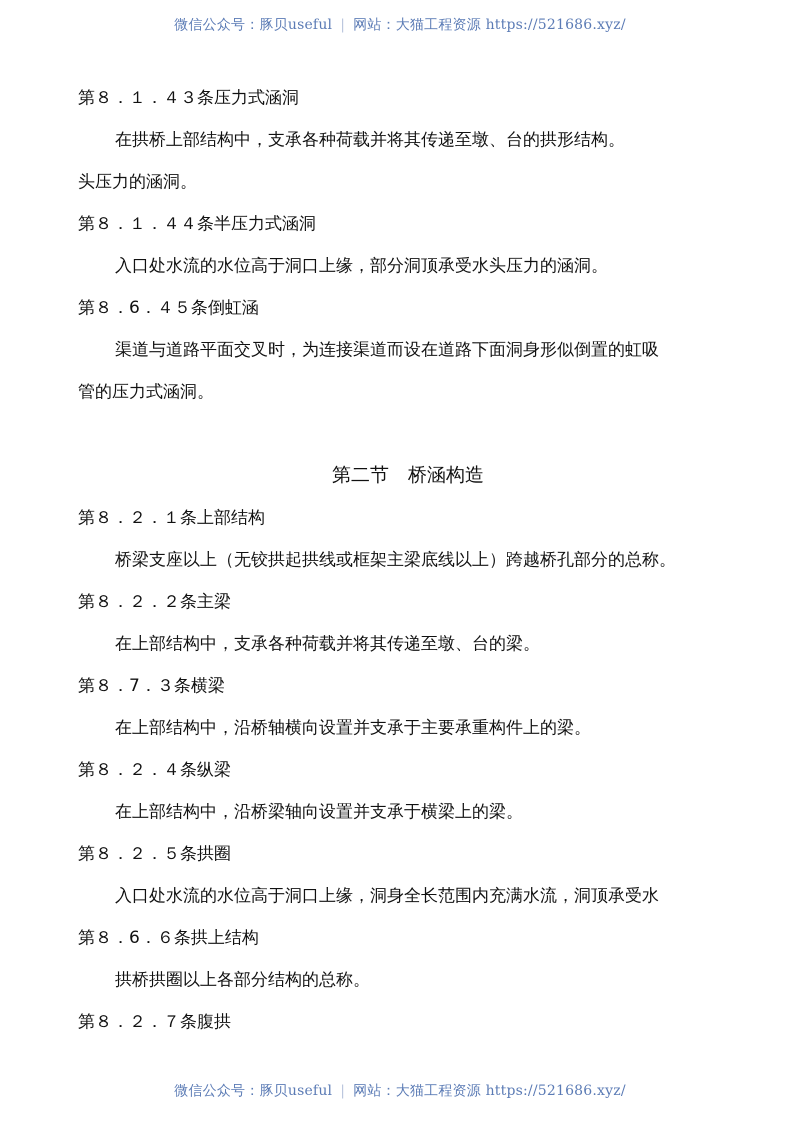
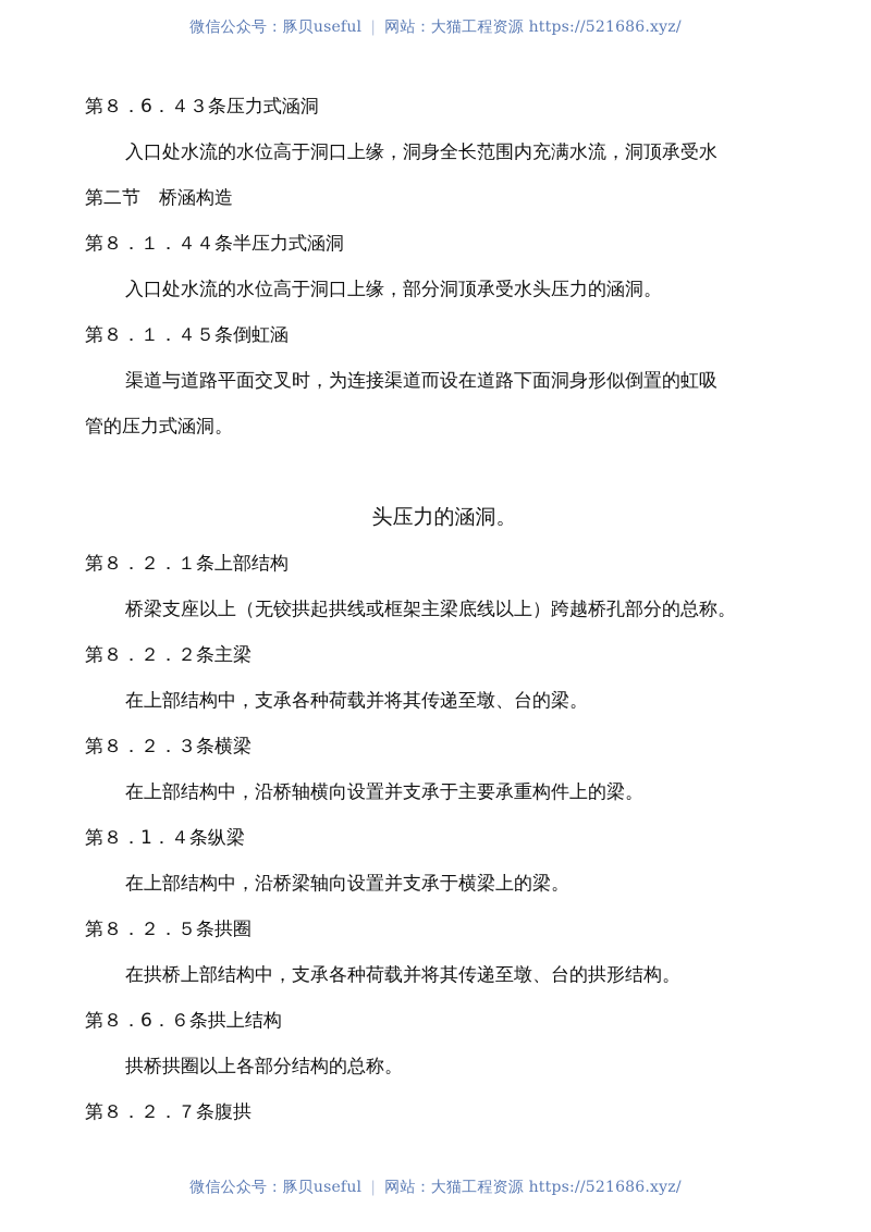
  微信公众号：豚贝useful | 网站：大猫工程资源 https://521686.xyz/
- 第８．１．４３条压力式涵洞
+ 第８．6．４３条压力式涵洞
- 在拱桥上部结构中，支承各种荷载并将其传递至墩、台的拱形结构。
+ 入口处水流的水位高于洞口上缘，洞身全长范围内充满水流，洞顶承受水
- 头压力的涵洞。
+ 第二节 桥涵构造
  第８．１．４４条半压力式涵洞
  入口处水流的水位高于洞口上缘，部分洞顶承受水头压力的涵洞。
- 第８．6．４５条倒虹涵
+ 第８．１．４５条倒虹涵
  渠道与道路平面交叉时，为连接渠道而设在道路下面洞身形似倒置的虹吸
  管的压力式涵洞。
- 第二节 桥涵构造
+ 头压力的涵洞。
  第８．２．１条上部结构
  桥梁支座以上（无铰拱起拱线或框架主梁底线以上）跨越桥孔部分的总称。
  第８．２．２条主梁
  在上部结构中，支承各种荷载并将其传递至墩、台的梁。
- 第８．7．３条横梁
+ 第８．２．３条横梁
  在上部结构中，沿桥轴横向设置并支承于主要承重构件上的梁。
- 第８．２．４条纵梁
+ 第８．1．４条纵梁
  在上部结构中，沿桥梁轴向设置并支承于横梁上的梁。
  第８．２．５条拱圈
- 入口处水流的水位高于洞口上缘，洞身全长范围内充满水流，洞顶承受水
+ 在拱桥上部结构中，支承各种荷载并将其传递至墩、台的拱形结构。
  第８．6．６条拱上结构
  拱桥拱圈以上各部分结构的总称。
  第８．２．７条腹拱
  微信公众号：豚贝useful | 网站：大猫工程资源 https://521686.xyz/
